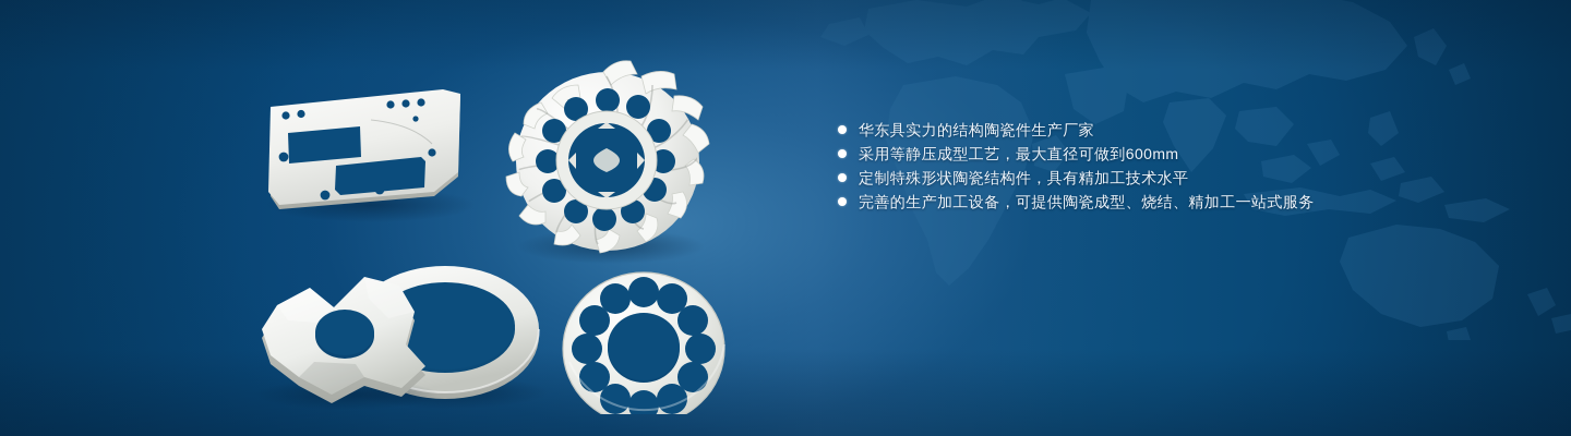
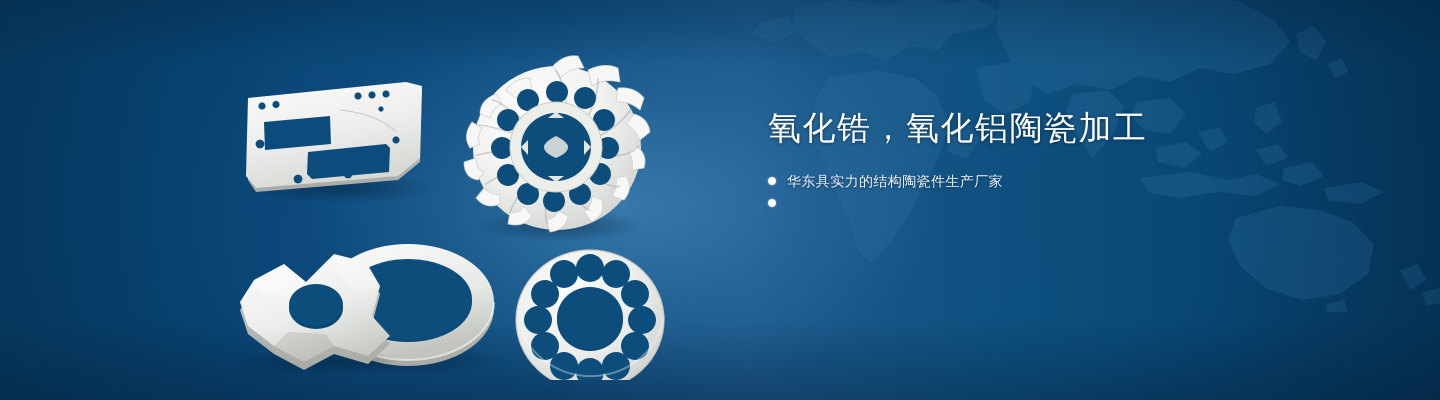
+ 氧化锆，氧化铝陶瓷加工
  华东具实力的结构陶瓷件生产厂家
- 采用等静压成型工艺，最大直径可做到600mm
- 定制特殊形状陶瓷结构件，具有精加工技术水平
- 完善的生产加工设备，可提供陶瓷成型、烧结、精加工一站式服务
